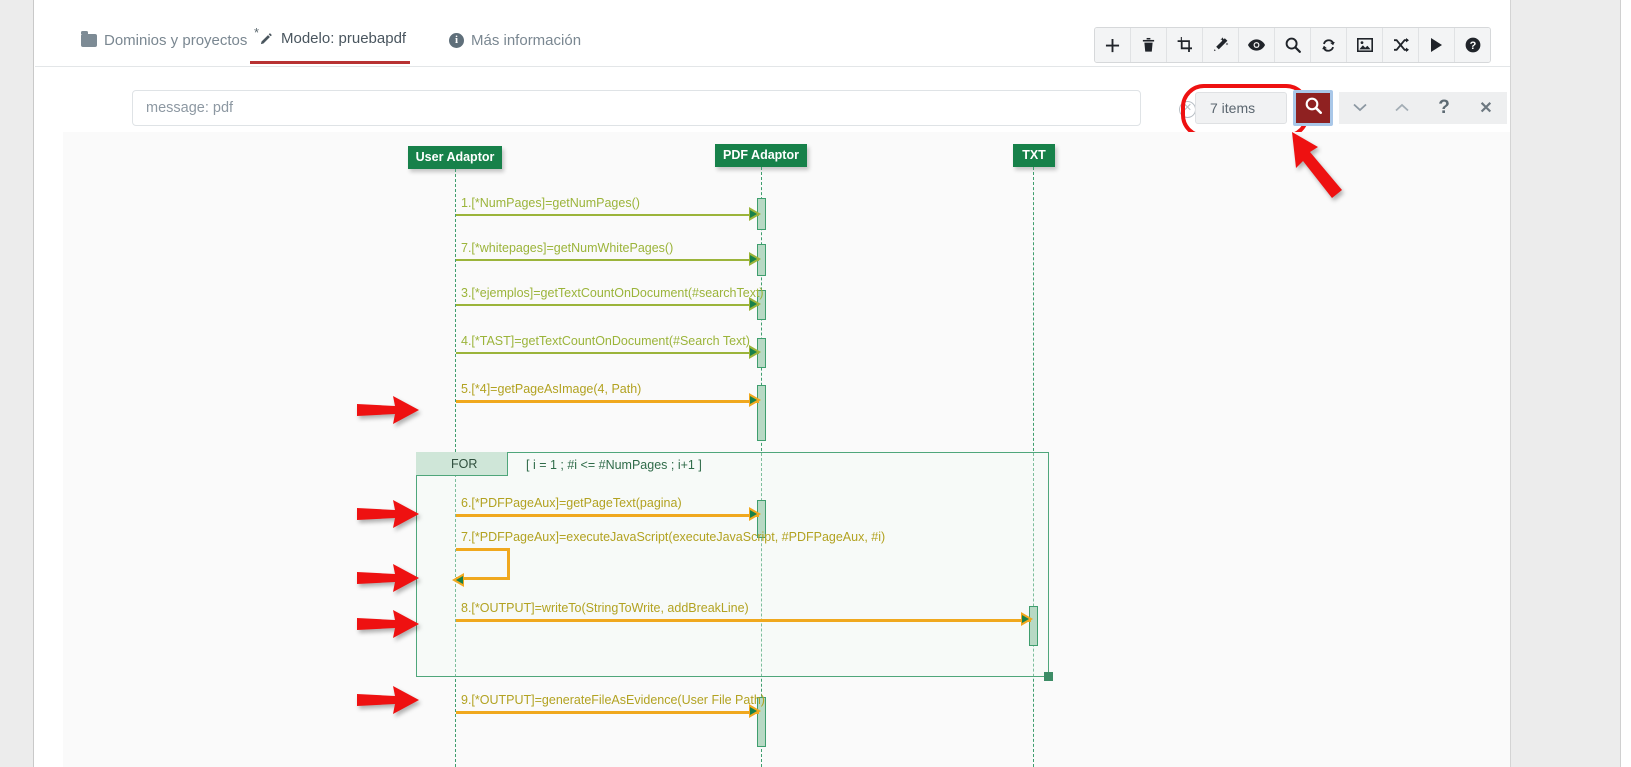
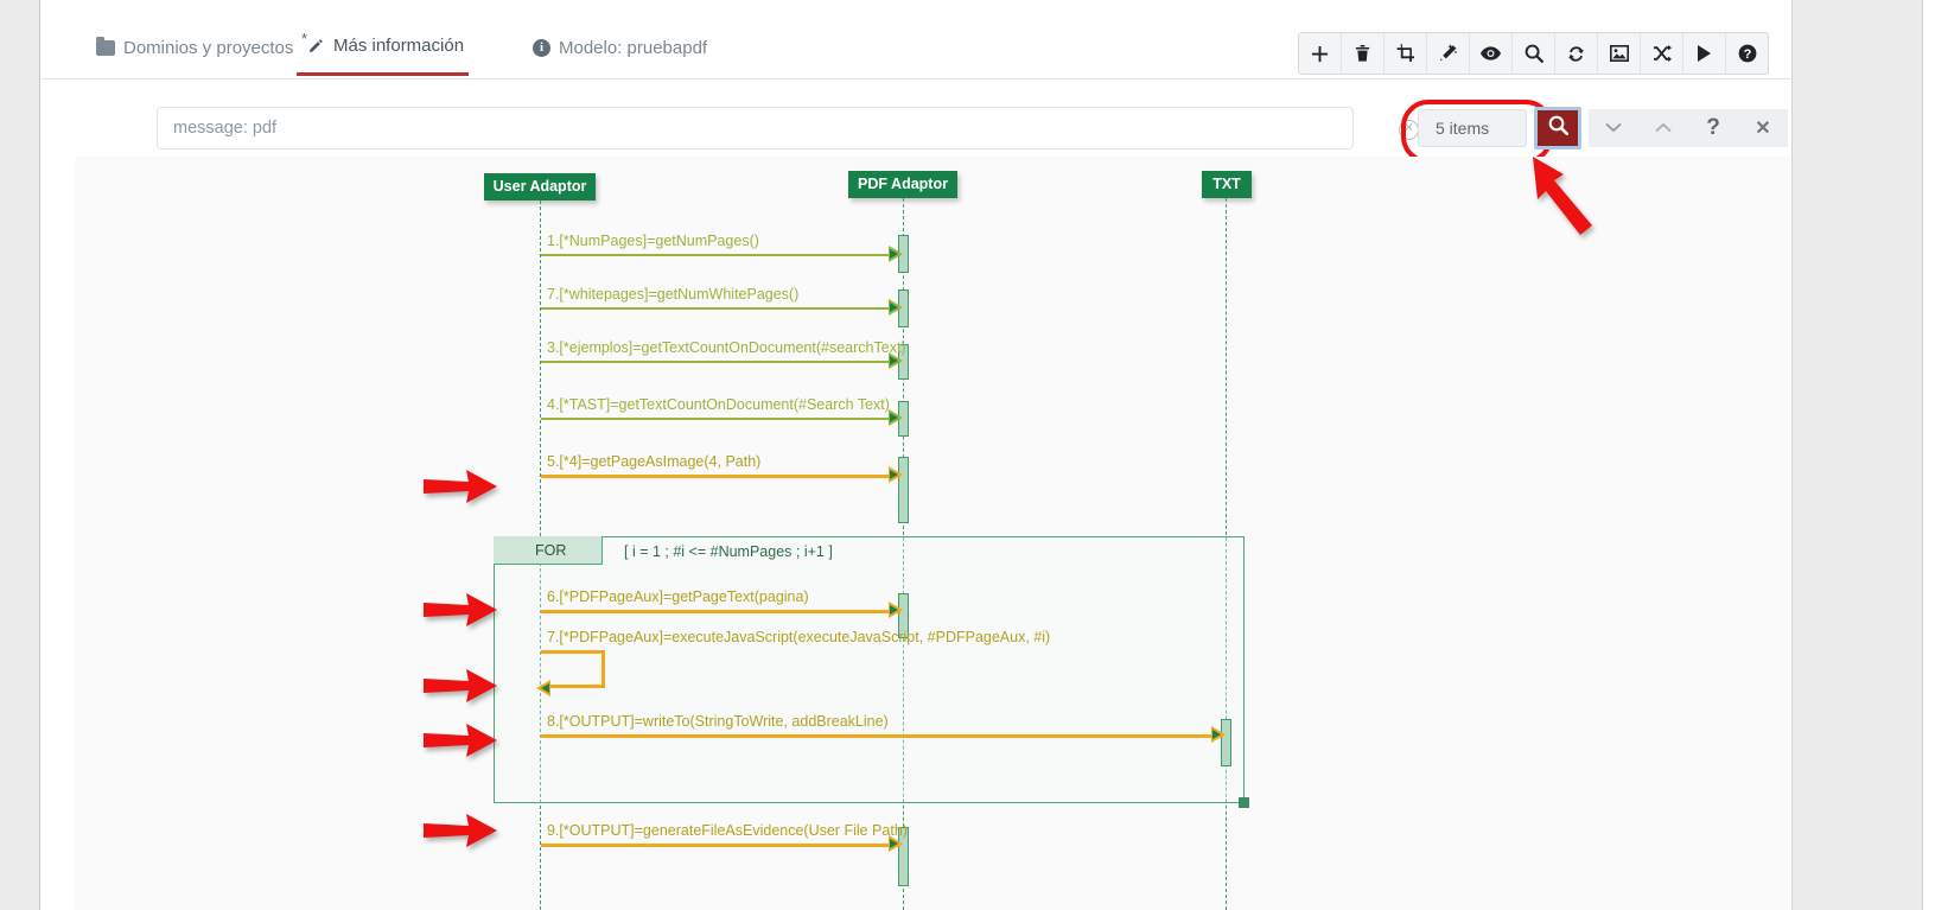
  Dominios y proyectos
  *
- Modelo: pruebapdf
+ Más información
  i
- Más información
+ Modelo: pruebapdf
  ?
  message: pdf
  ✕
- 7 items
+ 5 items
  ?
  ✕
  User Adaptor
  PDF Adaptor
  TXT
  FOR
  [ i = 1 ; #i <= #NumPages ; i+1 ]
  1.[*NumPages]=getNumPages()
  7.[*whitepages]=getNumWhitePages()
  3.[*ejemplos]=getTextCountOnDocument(#searchText)
  4.[*TAST]=getTextCountOnDocument(#Search Text)
  5.[*4]=getPageAsImage(4, Path)
  6.[*PDFPageAux]=getPageText(pagina)
  7.[*PDFPageAux]=executeJavaScript(executeJavaScript, #PDFPageAux, #i)
  8.[*OUTPUT]=writeTo(StringToWrite, addBreakLine)
  9.[*OUTPUT]=generateFileAsEvidence(User File Path)
